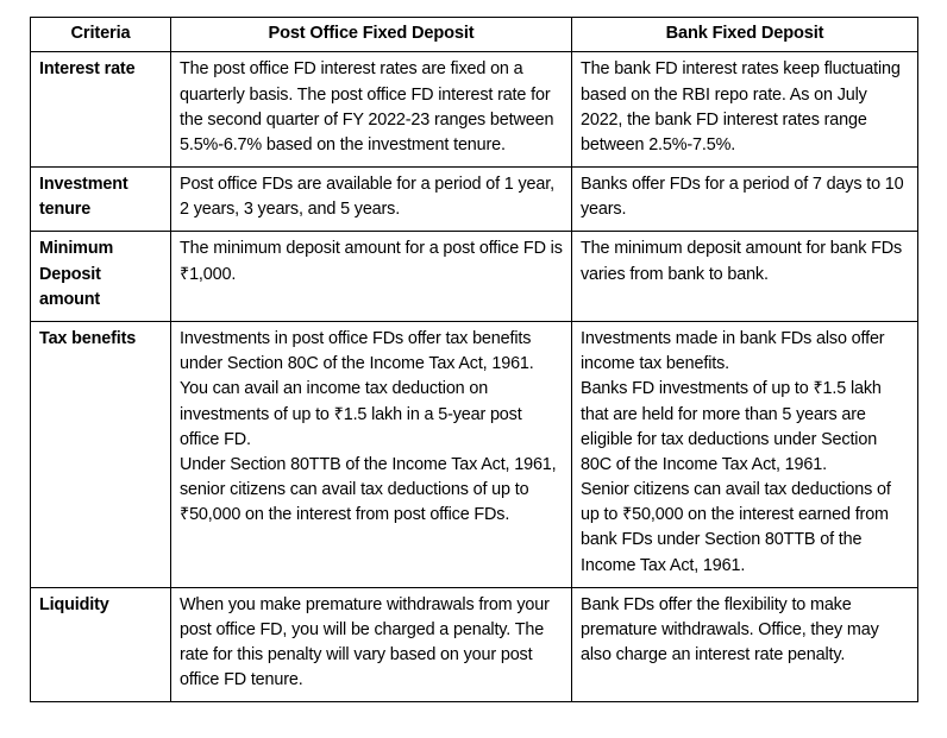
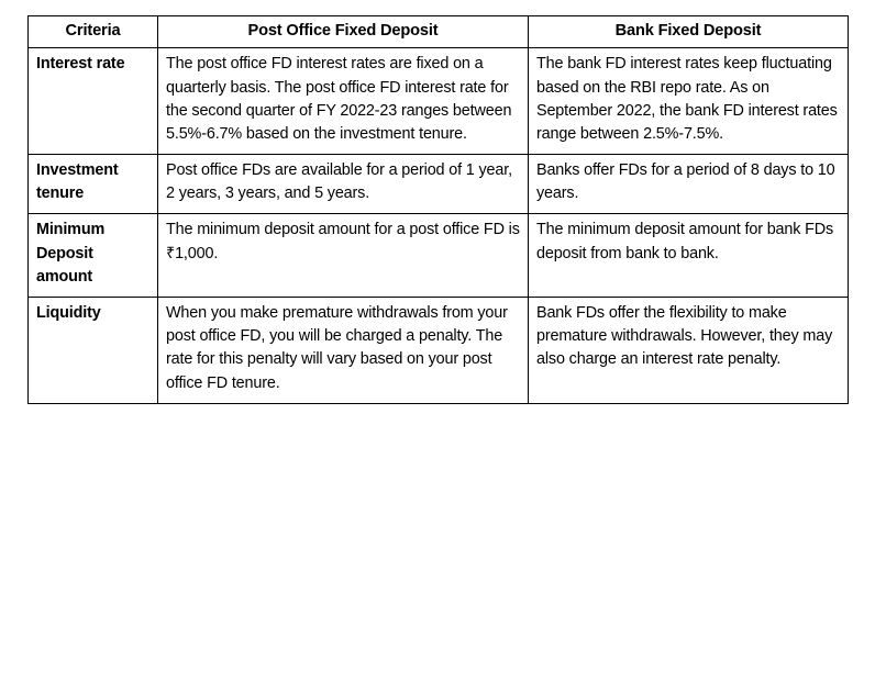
  Criteria	Post Office Fixed Deposit	Bank Fixed Deposit
- Interest rate	The post office FD interest rates are fixed on a quarterly basis. The post office FD interest rate for the second quarter of FY 2022-23 ranges between 5.5%-6.7% based on the investment tenure.	The bank FD interest rates keep fluctuating based on the RBI repo rate. As on July 2022, the bank FD interest rates range between 2.5%-7.5%.
+ Interest rate	The post office FD interest rates are fixed on a quarterly basis. The post office FD interest rate for the second quarter of FY 2022-23 ranges between 5.5%-6.7% based on the investment tenure.	The bank FD interest rates keep fluctuating based on the RBI repo rate. As on September 2022, the bank FD interest rates range between 2.5%-7.5%.
- Investment tenure	Post office FDs are available for a period of 1 year, 2 years, 3 years, and 5 years.	Banks offer FDs for a period of 7 days to 10 years.
+ Investment tenure	Post office FDs are available for a period of 1 year, 2 years, 3 years, and 5 years.	Banks offer FDs for a period of 8 days to 10 years.
- Minimum Deposit amount	The minimum deposit amount for a post office FD is ₹1,000.	The minimum deposit amount for bank FDs varies from bank to bank.
+ Minimum Deposit amount	The minimum deposit amount for a post office FD is ₹1,000.	The minimum deposit amount for bank FDs deposit from bank to bank.
- Tax benefits	Investments in post office FDs offer tax benefits under Section 80C of the Income Tax Act, 1961. You can avail an income tax deduction on investments of up to ₹1.5 lakh in a 5-year post office FD. Under Section 80TTB of the Income Tax Act, 1961, senior citizens can avail tax deductions of up to ₹50,000 on the interest from post office FDs.	Investments made in bank FDs also offer income tax benefits. Banks FD investments of up to ₹1.5 lakh that are held for more than 5 years are eligible for tax deductions under Section 80C of the Income Tax Act, 1961. Senior citizens can avail tax deductions of up to ₹50,000 on the interest earned from bank FDs under Section 80TTB of the Income Tax Act, 1961.
- Liquidity	When you make premature withdrawals from your post office FD, you will be charged a penalty. The rate for this penalty will vary based on your post office FD tenure.	Bank FDs offer the flexibility to make premature withdrawals. Office, they may also charge an interest rate penalty.
+ Liquidity	When you make premature withdrawals from your post office FD, you will be charged a penalty. The rate for this penalty will vary based on your post office FD tenure.	Bank FDs offer the flexibility to make premature withdrawals. However, they may also charge an interest rate penalty.
